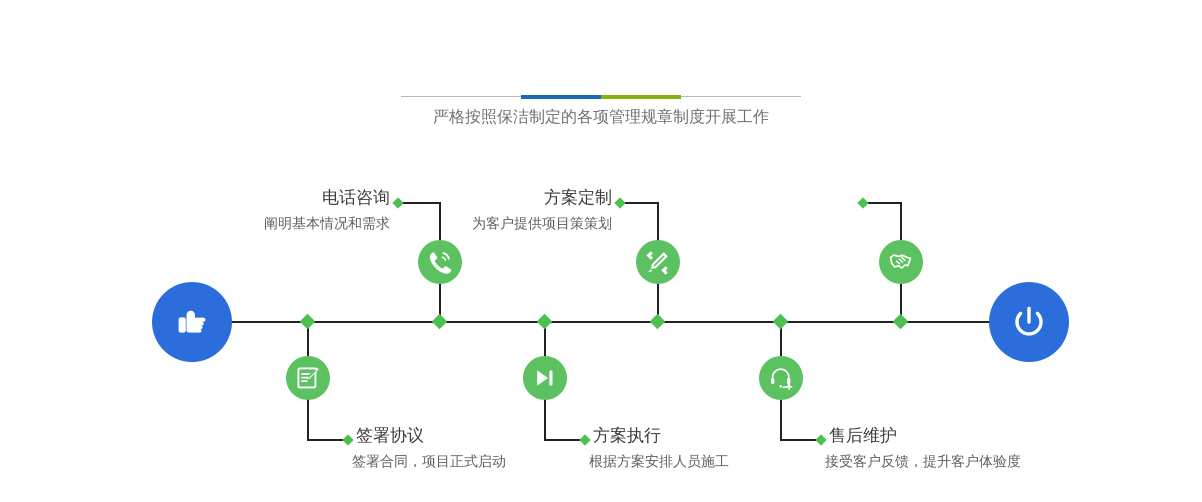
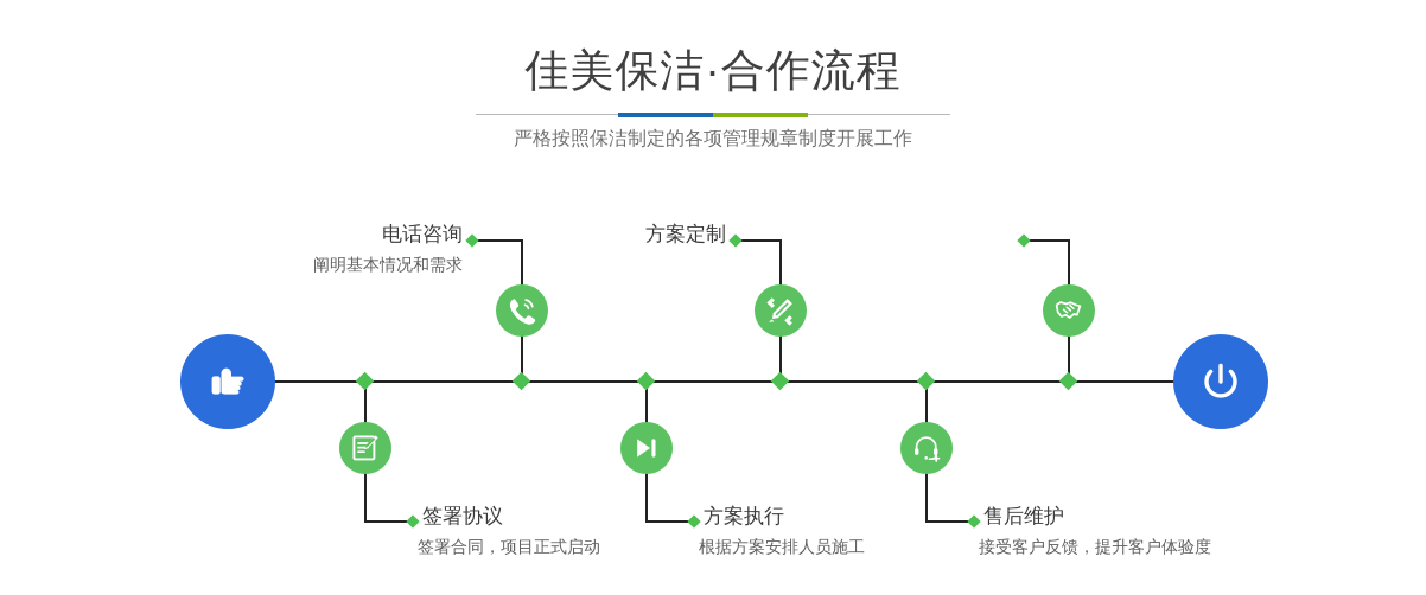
+ 佳美保洁·合作流程
  严格按照保洁制定的各项管理规章制度开展工作
  电话咨询
  阐明基本情况和需求
  签署协议
  签署合同，项目正式启动
  方案定制
- 为客户提供项目策策划
  方案执行
  根据方案安排人员施工
  售后维护
  接受客户反馈，提升客户体验度
